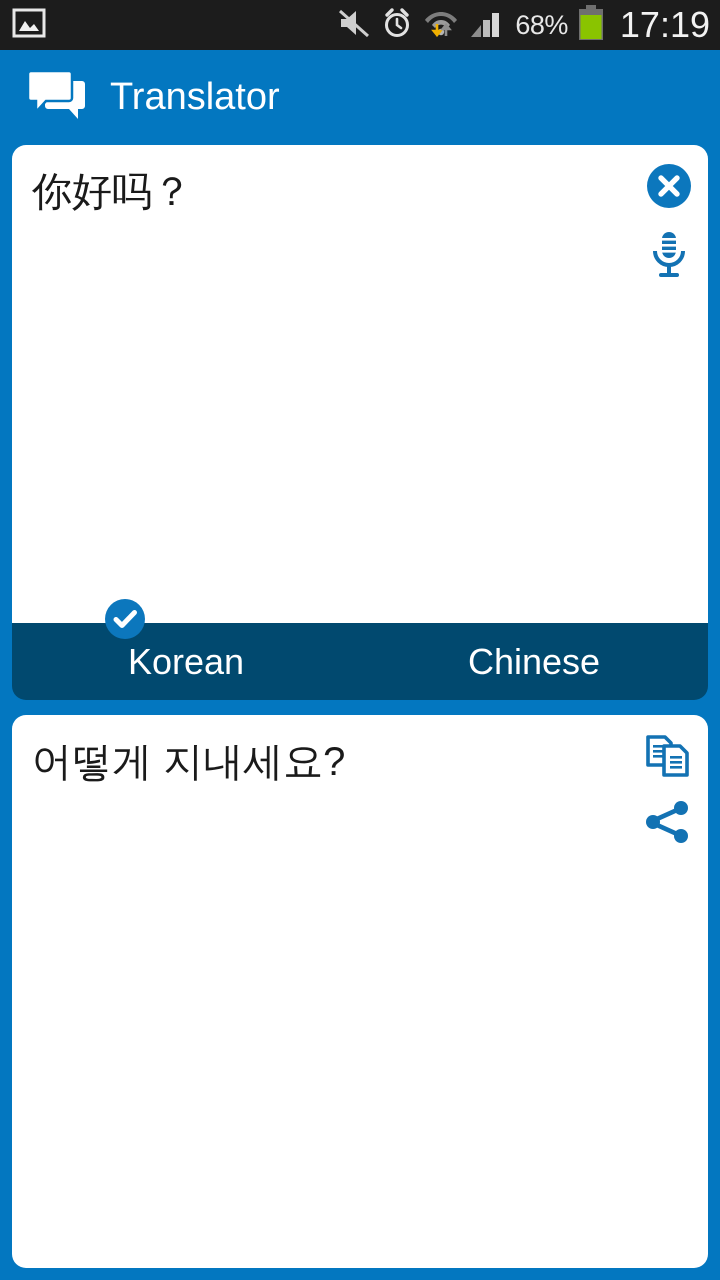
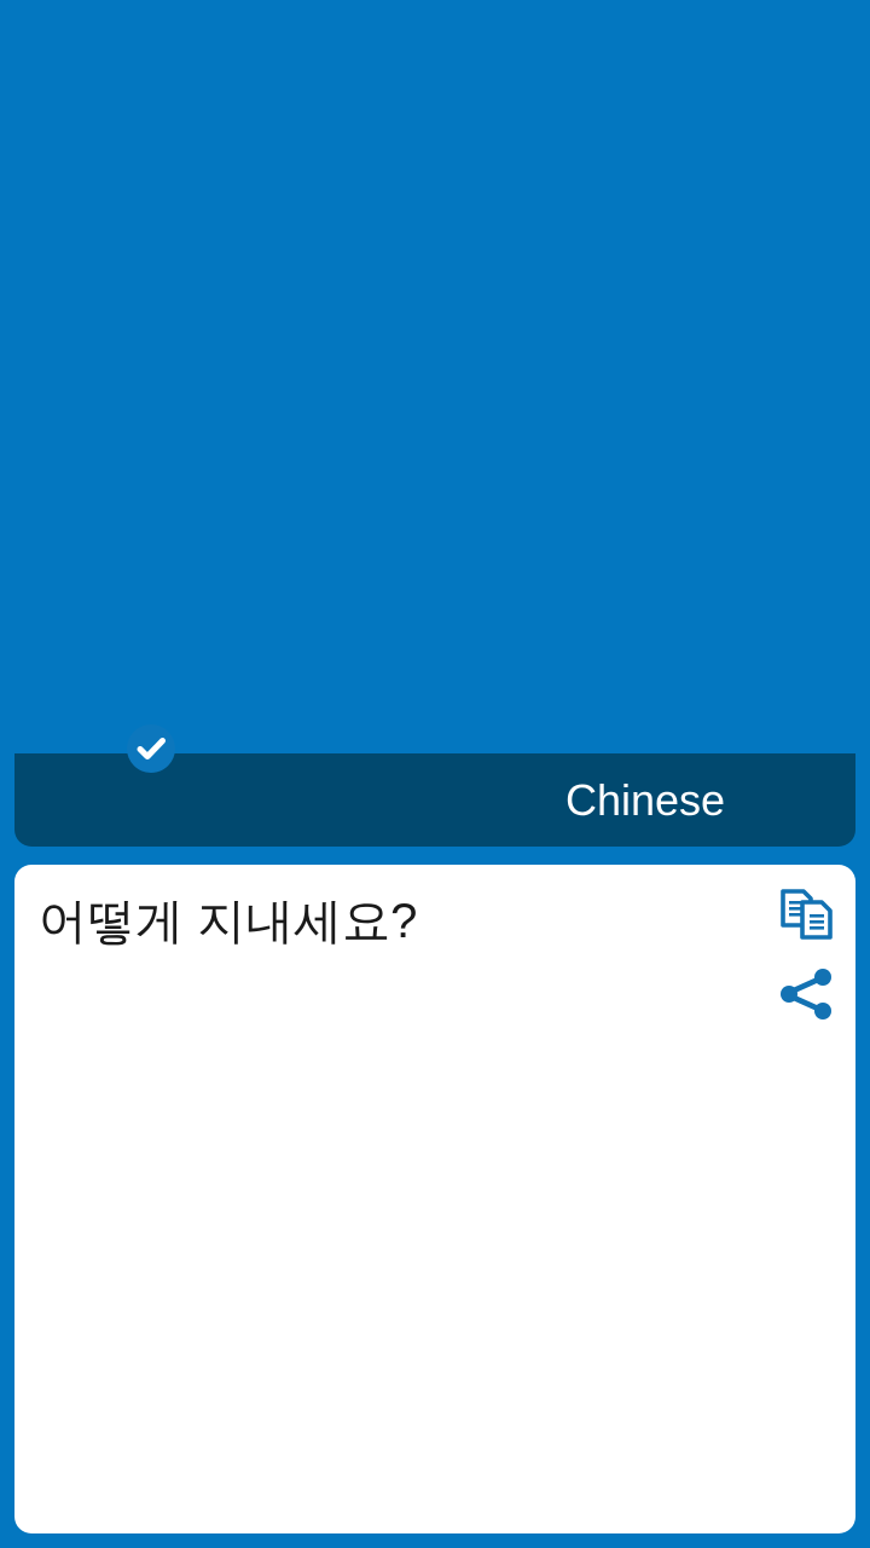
- 68%
- 17:19
- Translator
- 你好吗？
- Korean
  Chinese
  어떻게 지내세요?
